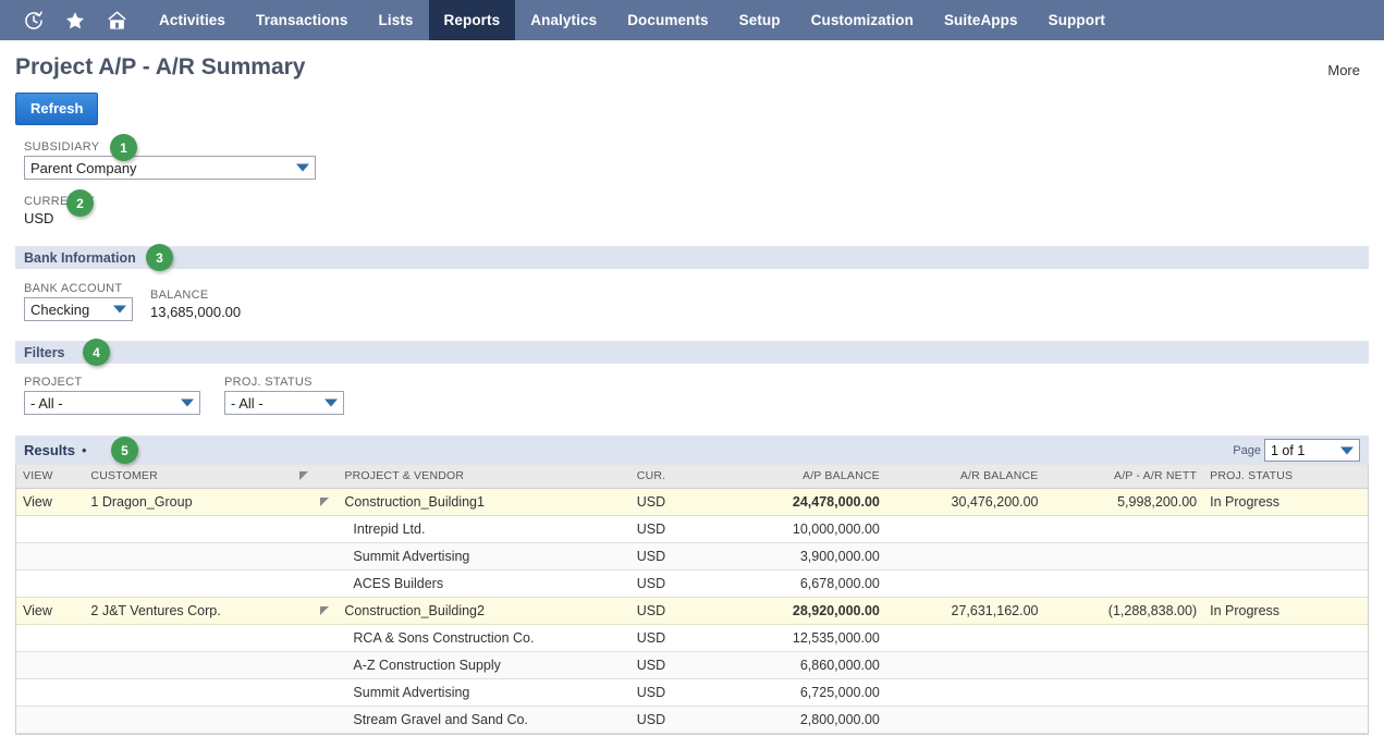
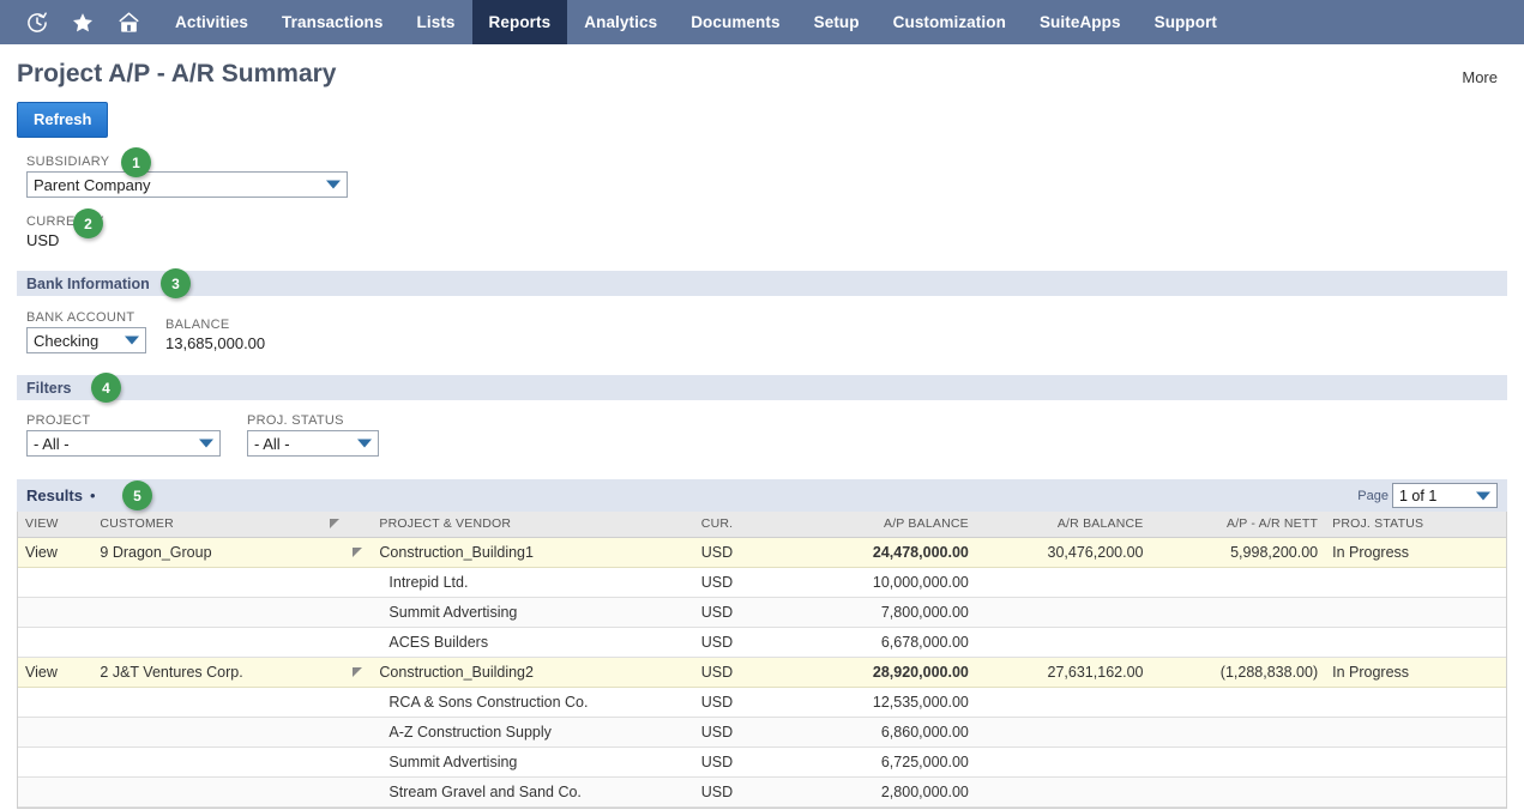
  Activities
  Transactions
  Lists
  Reports
  Analytics
  Documents
  Setup
  Customization
  SuiteApps
  Support
  Project A/P - A/R Summary
  More
  Refresh
  SUBSIDIARY
  Parent Company
  1
  USD
  2
  Bank Information
  3
  BANK ACCOUNT
  Checking
  BALANCE
  13,685,000.00
  Filters
  4
  PROJECT
  - All -
  PROJ. STATUS
  - All -
  Results
  •
  5
  Page
  1 of 1
  VIEW	CUSTOMER		PROJECT & VENDOR	CUR.	A/P BALANCE	A/R BALANCE	A/P - A/R NETT	PROJ. STATUS
- View	1 Dragon_Group		Construction_Building1	USD	24,478,000.00	30,476,200.00	5,998,200.00	In Progress
+ View	9 Dragon_Group		Construction_Building1	USD	24,478,000.00	30,476,200.00	5,998,200.00	In Progress
  			Intrepid Ltd.	USD	10,000,000.00
- 			Summit Advertising	USD	3,900,000.00
+ 			Summit Advertising	USD	7,800,000.00
  			ACES Builders	USD	6,678,000.00
  View	2 J&T Ventures Corp.		Construction_Building2	USD	28,920,000.00	27,631,162.00	(1,288,838.00)	In Progress
  			RCA & Sons Construction Co.	USD	12,535,000.00
  			A-Z Construction Supply	USD	6,860,000.00
  			Summit Advertising	USD	6,725,000.00
  			Stream Gravel and Sand Co.	USD	2,800,000.00
